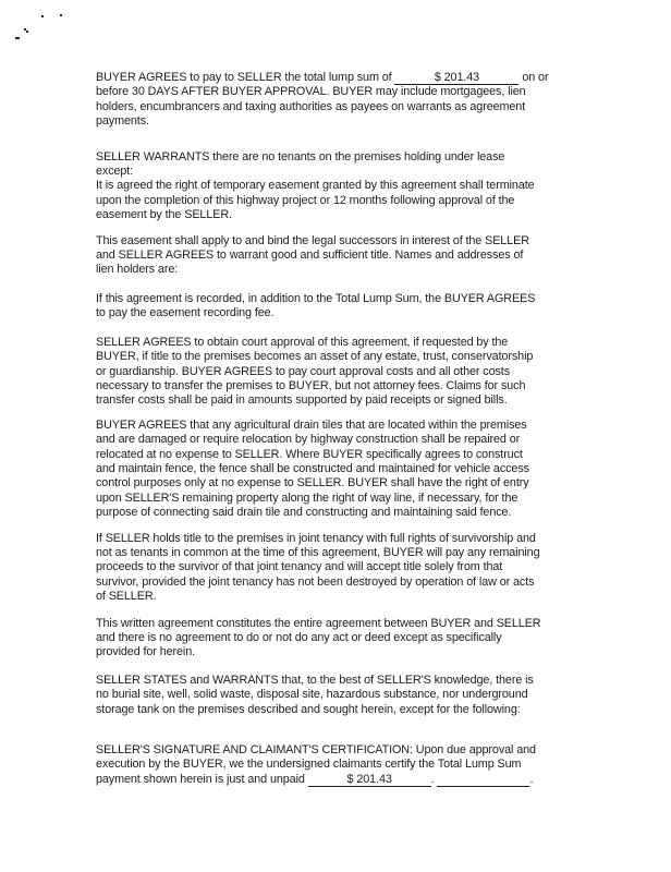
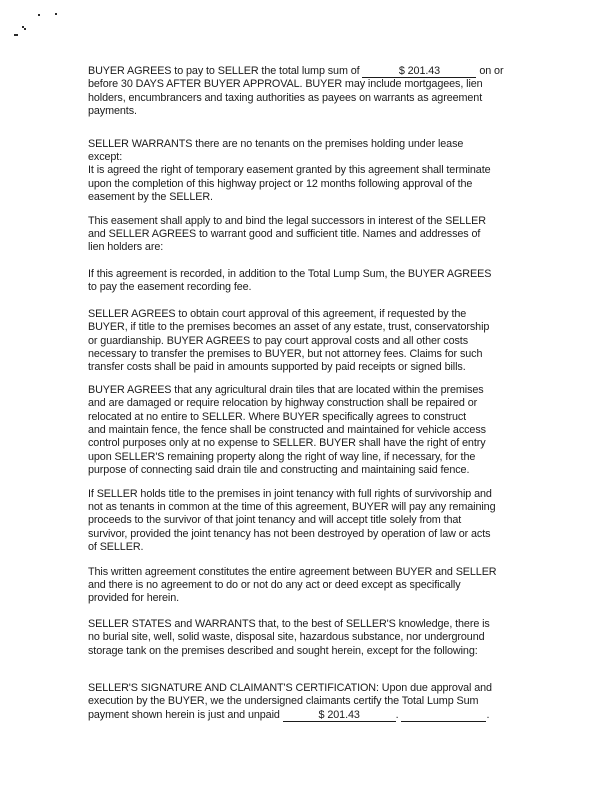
  BUYER AGREES to pay to SELLER the total lump sum of $ 201.43 on or
  before 30 DAYS AFTER BUYER APPROVAL. BUYER may include mortgagees, lien
  holders, encumbrancers and taxing authorities as payees on warrants as agreement
  payments.
  SELLER WARRANTS there are no tenants on the premises holding under lease
  except:
  It is agreed the right of temporary easement granted by this agreement shall terminate
  upon the completion of this highway project or 12 months following approval of the
  easement by the SELLER.
  This easement shall apply to and bind the legal successors in interest of the SELLER
  and SELLER AGREES to warrant good and sufficient title. Names and addresses of
  lien holders are:
  If this agreement is recorded, in addition to the Total Lump Sum, the BUYER AGREES
  to pay the easement recording fee.
  SELLER AGREES to obtain court approval of this agreement, if requested by the
  BUYER, if title to the premises becomes an asset of any estate, trust, conservatorship
  or guardianship. BUYER AGREES to pay court approval costs and all other costs
  necessary to transfer the premises to BUYER, but not attorney fees. Claims for such
  transfer costs shall be paid in amounts supported by paid receipts or signed bills.
  BUYER AGREES that any agricultural drain tiles that are located within the premises
  and are damaged or require relocation by highway construction shall be repaired or
- relocated at no expense to SELLER. Where BUYER specifically agrees to construct
+ relocated at no entire to SELLER. Where BUYER specifically agrees to construct
  and maintain fence, the fence shall be constructed and maintained for vehicle access
  control purposes only at no expense to SELLER. BUYER shall have the right of entry
  upon SELLER'S remaining property along the right of way line, if necessary, for the
  purpose of connecting said drain tile and constructing and maintaining said fence.
  If SELLER holds title to the premises in joint tenancy with full rights of survivorship and
  not as tenants in common at the time of this agreement, BUYER will pay any remaining
  proceeds to the survivor of that joint tenancy and will accept title solely from that
  survivor, provided the joint tenancy has not been destroyed by operation of law or acts
  of SELLER.
  This written agreement constitutes the entire agreement between BUYER and SELLER
  and there is no agreement to do or not do any act or deed except as specifically
  provided for herein.
  SELLER STATES and WARRANTS that, to the best of SELLER'S knowledge, there is
  no burial site, well, solid waste, disposal site, hazardous substance, nor underground
  storage tank on the premises described and sought herein, except for the following:
  SELLER'S SIGNATURE AND CLAIMANT'S CERTIFICATION: Upon due approval and
  execution by the BUYER, we the undersigned claimants certify the Total Lump Sum
  payment shown herein is just and unpaid $ 201.43 . .
